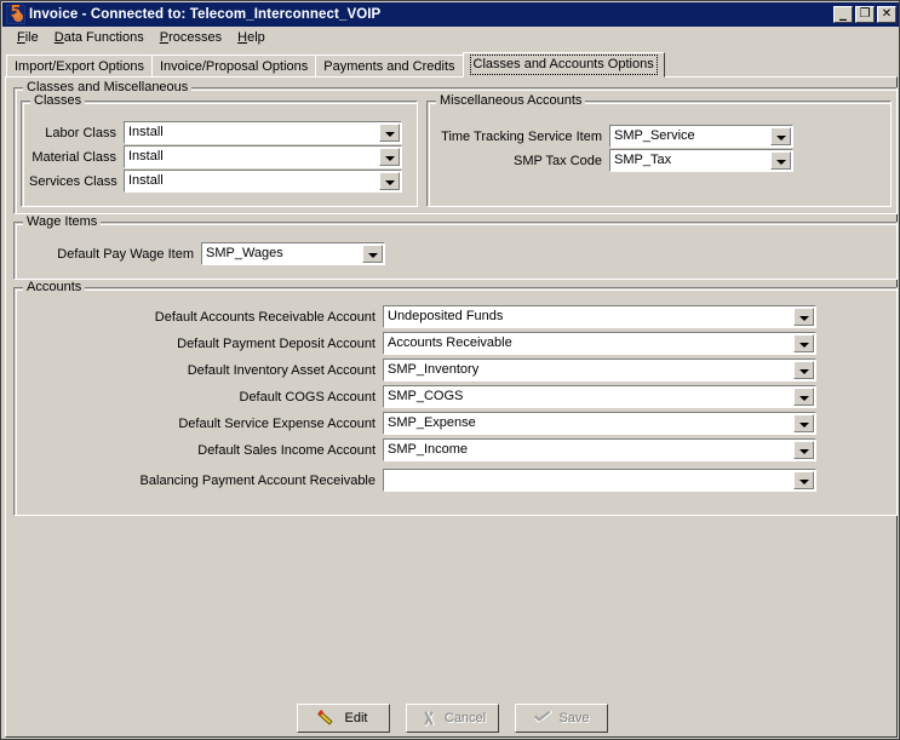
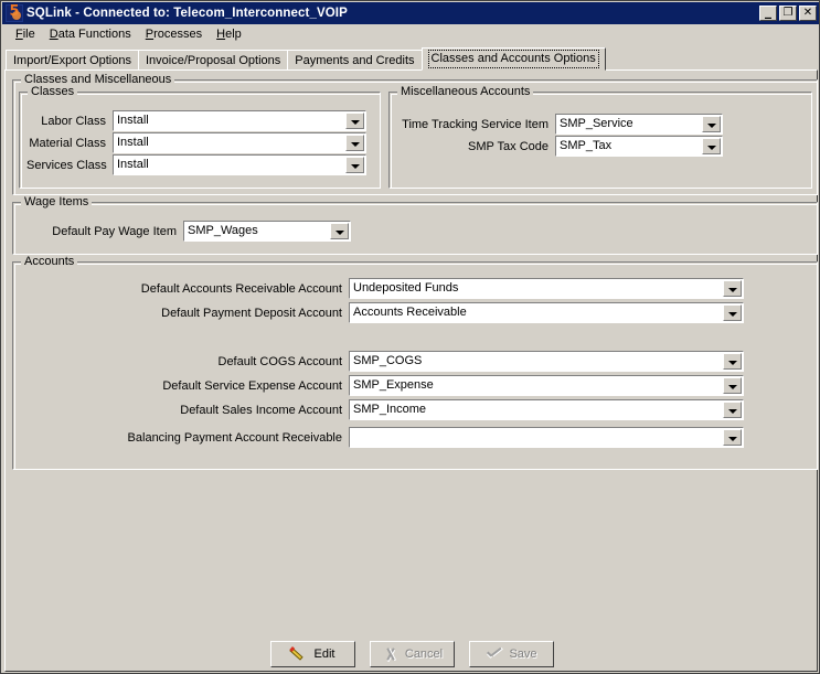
- Invoice - Connected to: Telecom_Interconnect_VOIP
+ SQLink - Connected to: Telecom_Interconnect_VOIP
  _
  ❐
  ✕
  File
  Data Functions
  Processes
  Help
  Import/Export Options
  Invoice/Proposal Options
  Payments and Credits
  Classes and Accounts Options
  Classes and Miscellaneous
  Classes
  Labor Class
  Install
  Material Class
  Install
  Services Class
  Install
  Miscellaneous Accounts
  Time Tracking Service Item
  SMP_Service
  SMP Tax Code
  SMP_Tax
  Wage Items
  Default Pay Wage Item
  SMP_Wages
  Accounts
  Default Accounts Receivable Account
  Undeposited Funds
  Default Payment Deposit Account
  Accounts Receivable
- Default Inventory Asset Account
- SMP_Inventory
  Default COGS Account
  SMP_COGS
  Default Service Expense Account
  SMP_Expense
  Default Sales Income Account
  SMP_Income
  Balancing Payment Account Receivable
  Edit
  Cancel
  Save
